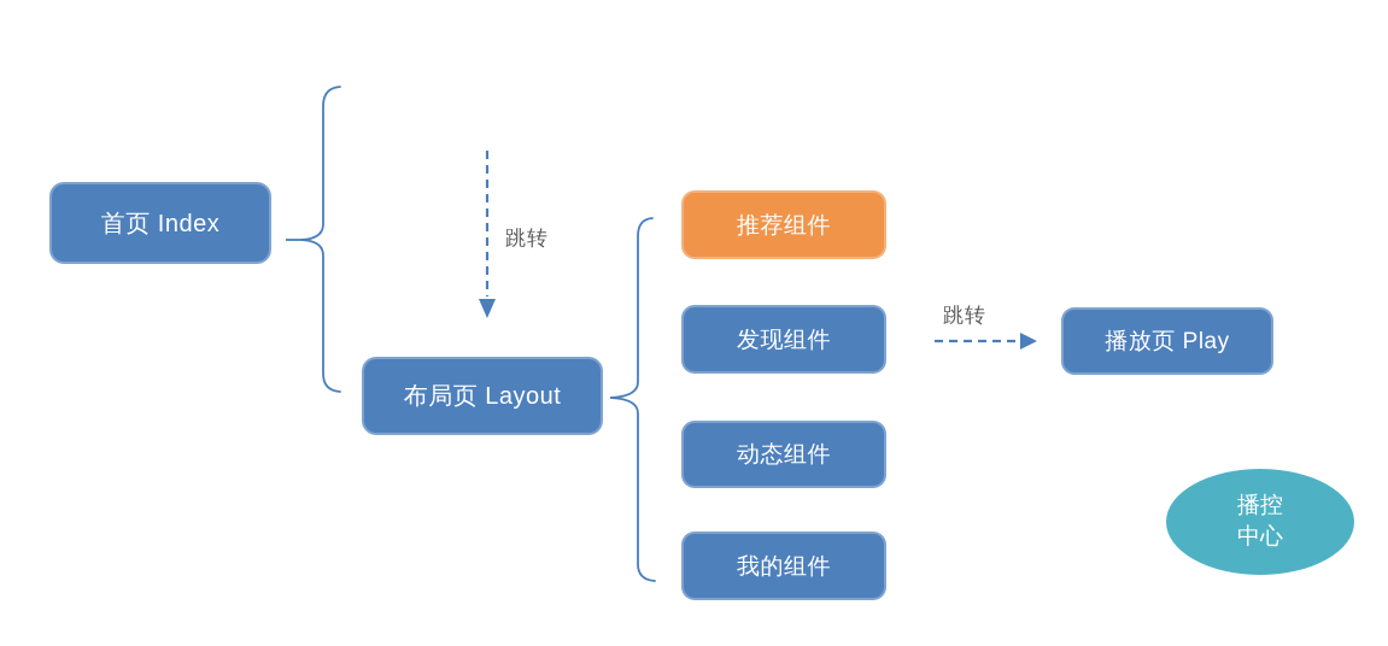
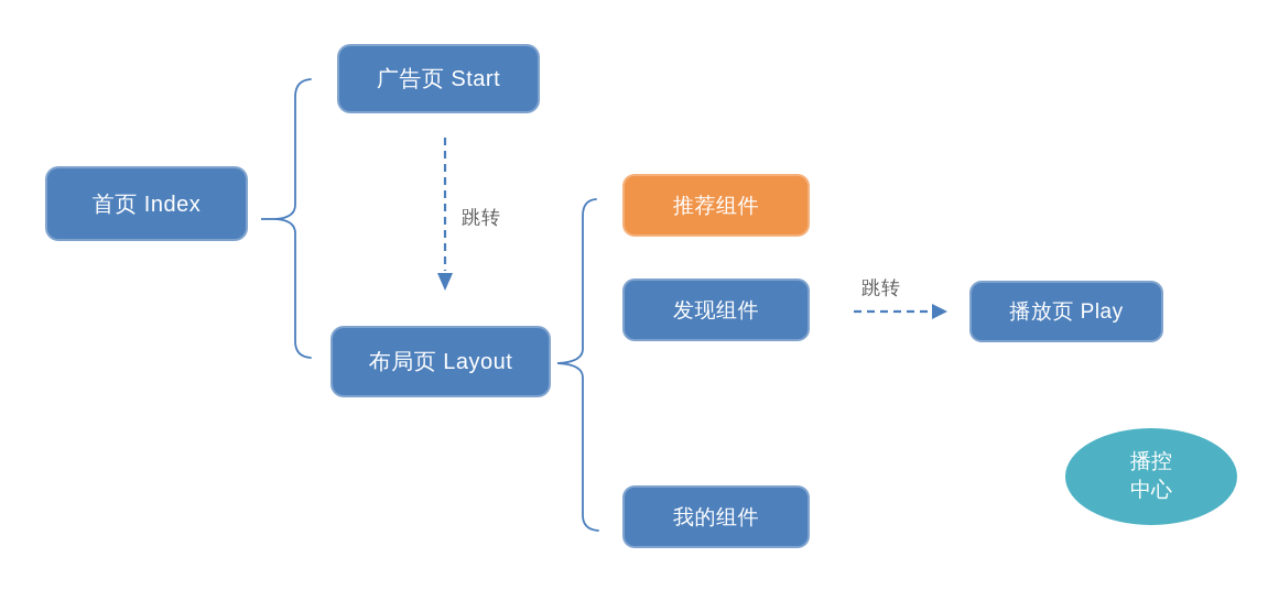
  首页 Index
+ 广告页 Start
  布局页 Layout
  推荐组件
  发现组件
- 动态组件
  我的组件
  播放页 Play
  播控
  中心
  跳转
  跳转
